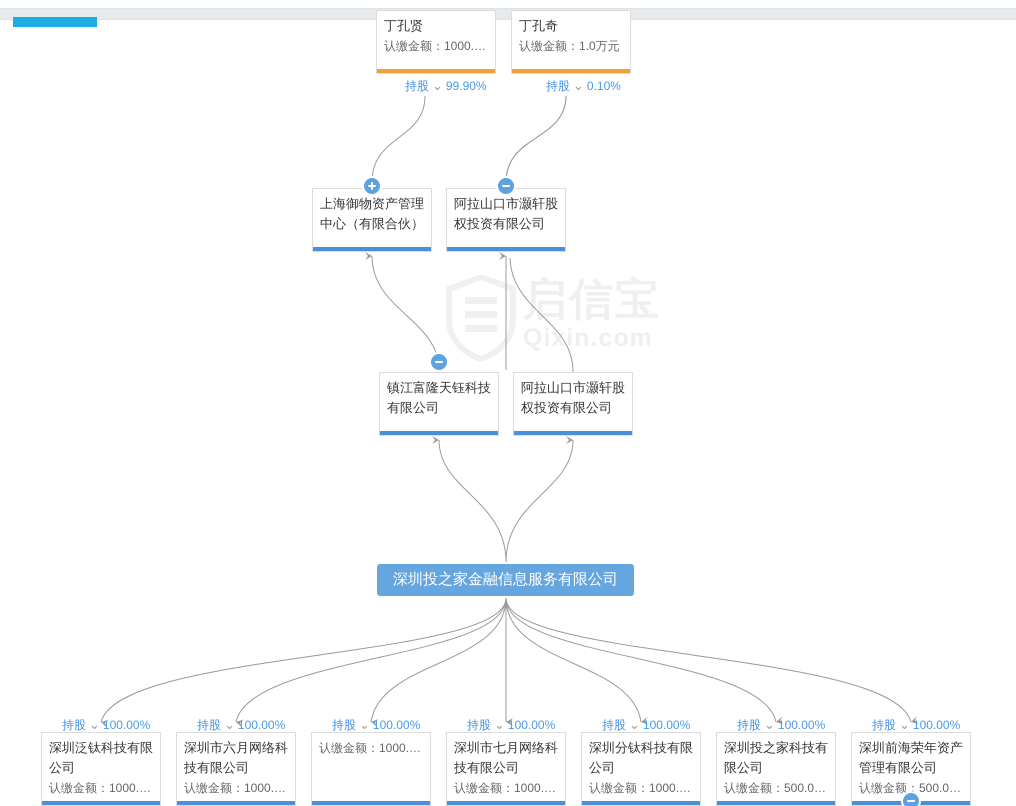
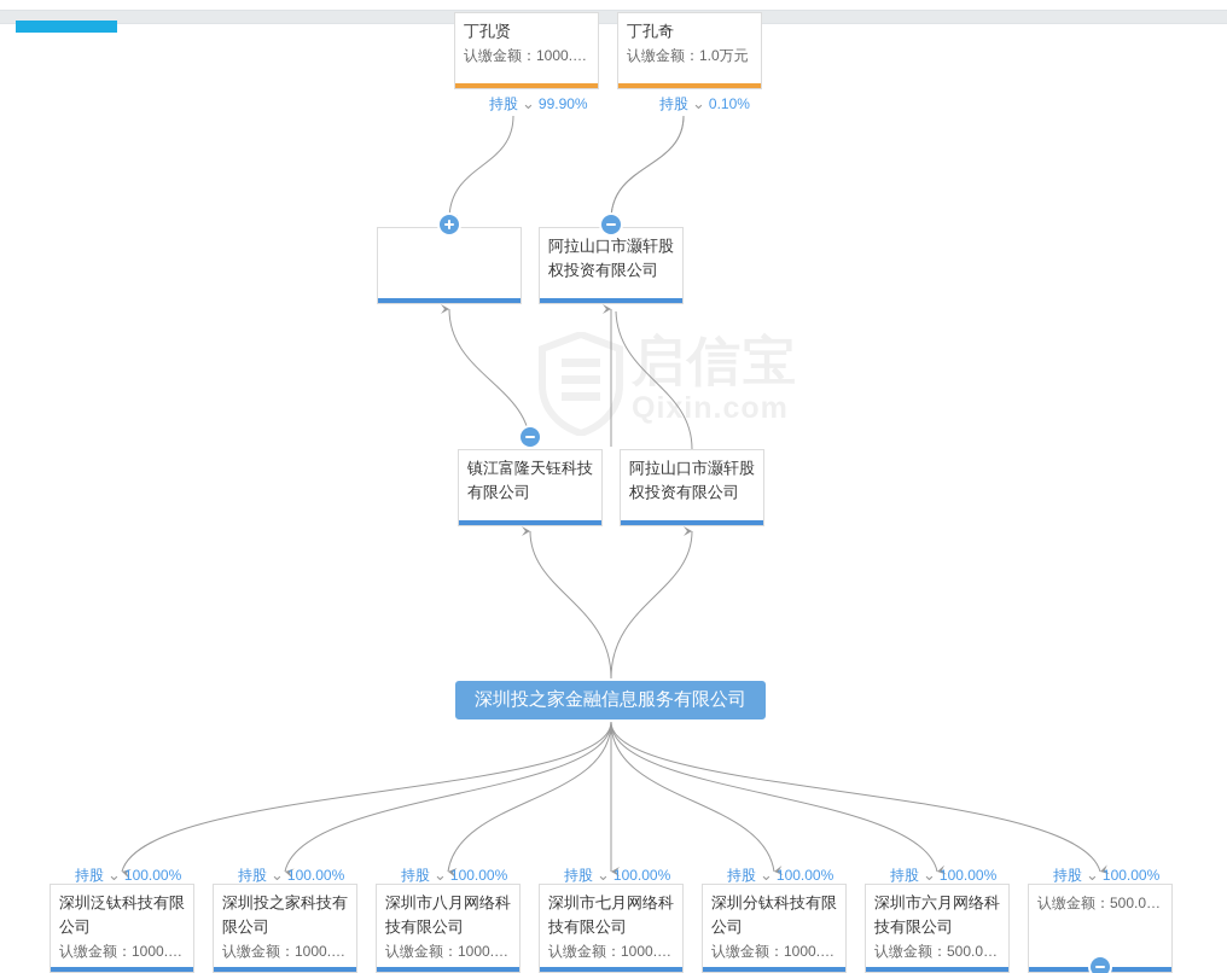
  启信宝
  Qixin.com
  丁孔贤
  认缴金额：1000.0..
  丁孔奇
  认缴金额：1.0万元
  持股 ⌄ 99.90%
  持股 ⌄ 0.10%
- 上海御物资产管理中心（有限合伙）
  阿拉山口市灏轩股权投资有限公司
  镇江富隆天钰科技有限公司
  阿拉山口市灏轩股权投资有限公司
  深圳投之家金融信息服务有限公司
  持股 ⌄ 100.00%
  深圳泛钛科技有限公司
  认缴金额：1000.0..
  持股 ⌄ 100.00%
- 深圳市六月网络科技有限公司
+ 深圳投之家科技有限公司
  认缴金额：1000.0..
  持股 ⌄ 100.00%
+ 深圳市八月网络科技有限公司
  认缴金额：1000.0..
  持股 ⌄ 100.00%
  深圳市七月网络科技有限公司
  认缴金额：1000.0..
  持股 ⌄ 100.00%
  深圳分钛科技有限公司
  认缴金额：1000.0..
  持股 ⌄ 100.00%
- 深圳投之家科技有限公司
+ 深圳市六月网络科技有限公司
  认缴金额：500.0万.
  持股 ⌄ 100.00%
- 深圳前海荣年资产管理有限公司
  认缴金额：500.0万.
